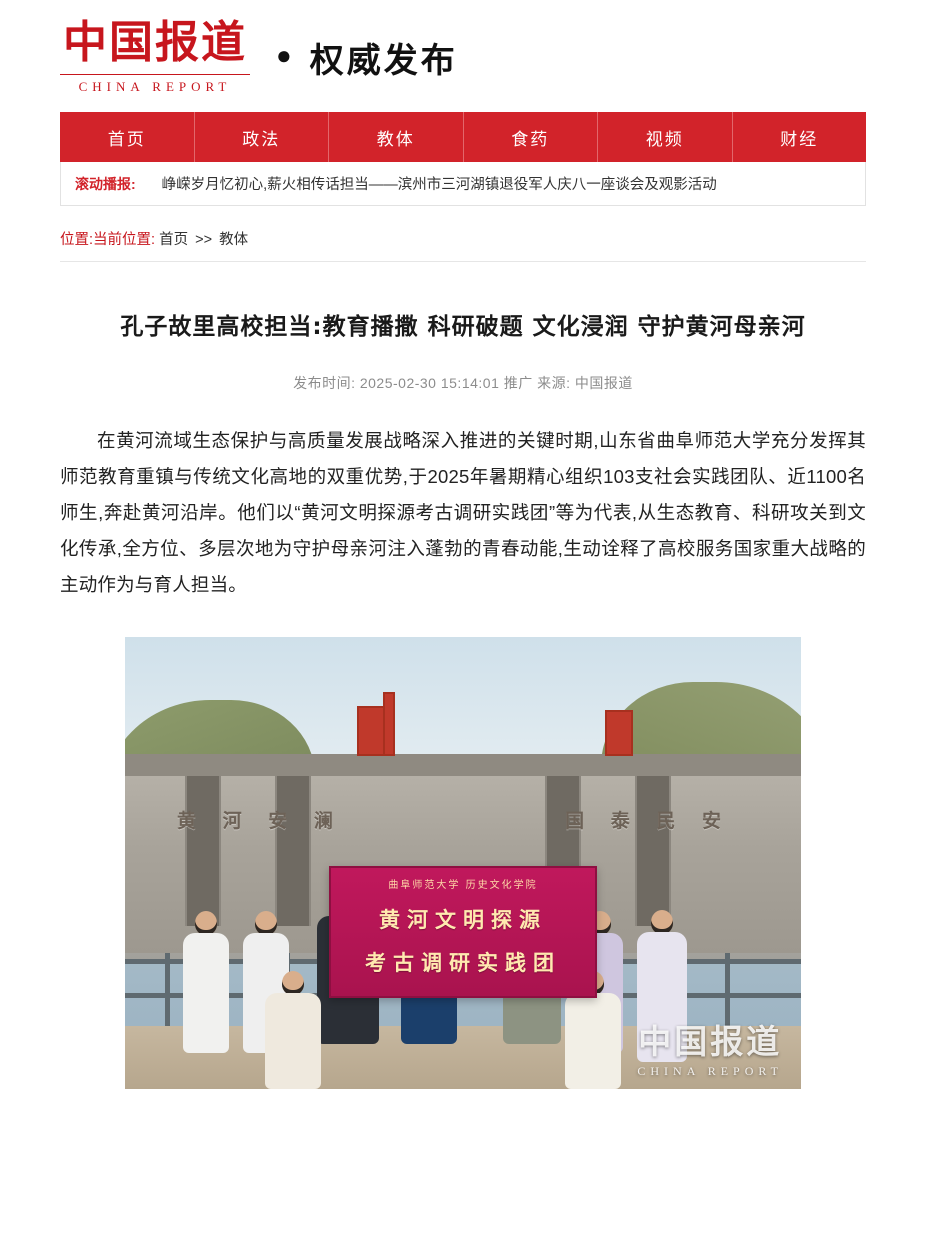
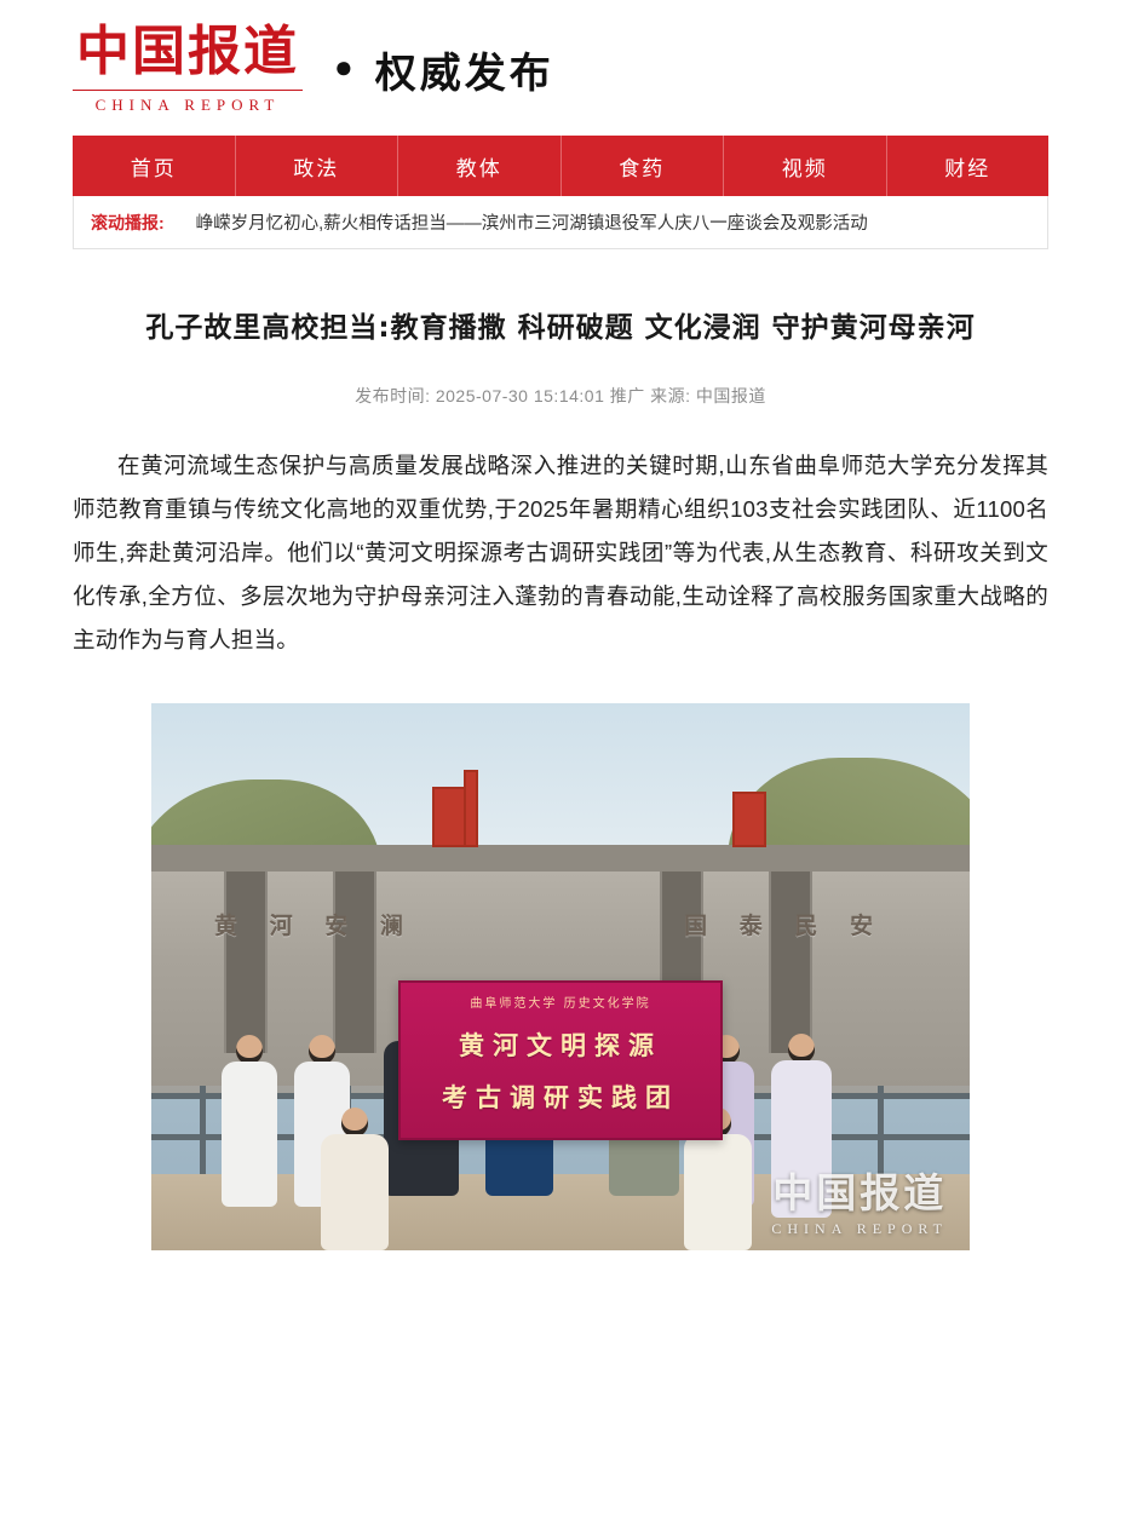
  中国报道
  CHINA REPORT
  ●
  权威发布
  首页
  政法
  教体
  食药
  视频
  财经
  滚动播报:
  峥嵘岁月忆初心,薪火相传话担当——滨州市三河湖镇退役军人庆八一座谈会及观影活动
- 位置:当前位置: 首页 >> 教体
  孔子故里高校担当:教育播撒 科研破题 文化浸润 守护黄河母亲河
- 发布时间: 2025-02-30 15:14:01 推广 来源: 中国报道
+ 发布时间: 2025-07-30 15:14:01 推广 来源: 中国报道
  在黄河流域生态保护与高质量发展战略深入推进的关键时期,山东省曲阜师范大学充分发挥其师范教育重镇与传统文化高地的双重优势,于2025年暑期精心组织103支社会实践团队、近1100名师生,奔赴黄河沿岸。他们以“黄河文明探源考古调研实践团”等为代表,从生态教育、科研攻关到文化传承,全方位、多层次地为守护母亲河注入蓬勃的青春动能,生动诠释了高校服务国家重大战略的主动作为与育人担当。
  黄 河 安 澜
  国 泰 民 安
  曲阜师范大学 历史文化学院
  黄河文明探源
  考古调研实践团
  中国报道
  CHINA REPORT
